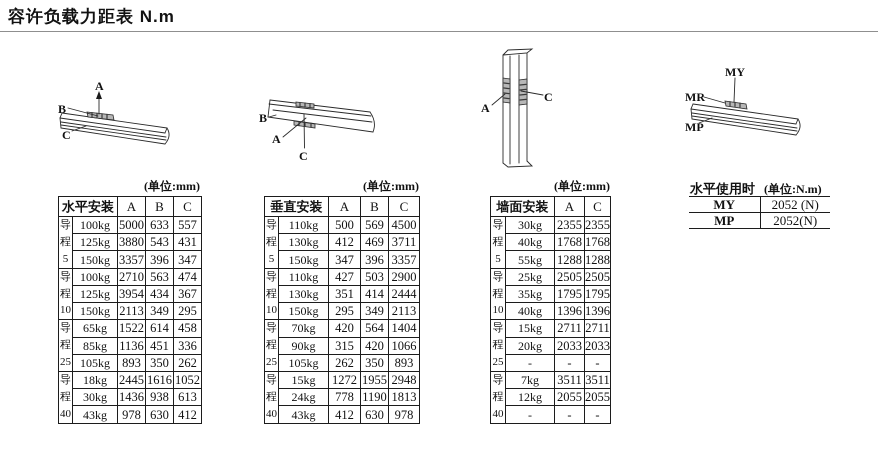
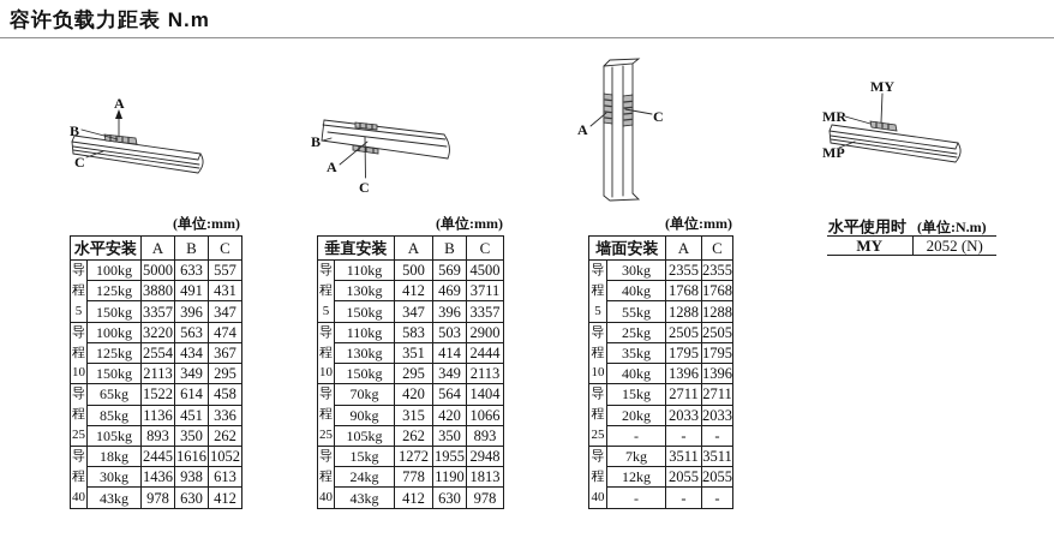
  容许负载力距表 N.m
  A
  B
  C
  B
  A
  C
  A
  C
  MY
  MR
  MP
  (单位:mm)
  水平安装	A	B	C
  导程5	100kg	5000	633	557
- 125kg	3880	543	431
+ 125kg	3880	491	431
  150kg	3357	396	347
- 导程10	100kg	2710	563	474
+ 导程10	100kg	3220	563	474
- 125kg	3954	434	367
+ 125kg	2554	434	367
  150kg	2113	349	295
  导程25	65kg	1522	614	458
  85kg	1136	451	336
  105kg	893	350	262
  导程40	18kg	2445	1616	1052
  30kg	1436	938	613
  43kg	978	630	412
  (单位:mm)
  垂直安装	A	B	C
  导程5	110kg	500	569	4500
  130kg	412	469	3711
  150kg	347	396	3357
- 导程10	110kg	427	503	2900
+ 导程10	110kg	583	503	2900
  130kg	351	414	2444
  150kg	295	349	2113
  导程25	70kg	420	564	1404
  90kg	315	420	1066
  105kg	262	350	893
  导程40	15kg	1272	1955	2948
  24kg	778	1190	1813
  43kg	412	630	978
  (单位:mm)
  墙面安装	A	C
  导程5	30kg	2355	2355
  40kg	1768	1768
  55kg	1288	1288
  导程10	25kg	2505	2505
  35kg	1795	1795
  40kg	1396	1396
  导程25	15kg	2711	2711
  20kg	2033	2033
  -	-	-
  导程40	7kg	3511	3511
  12kg	2055	2055
  -	-	-
  水平使用时
  (单位:N.m)
  MY	2052 (N)
- MP	2052(N)
